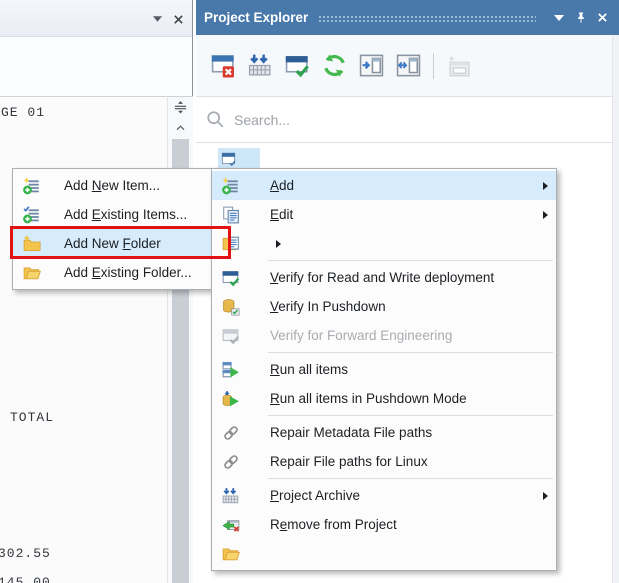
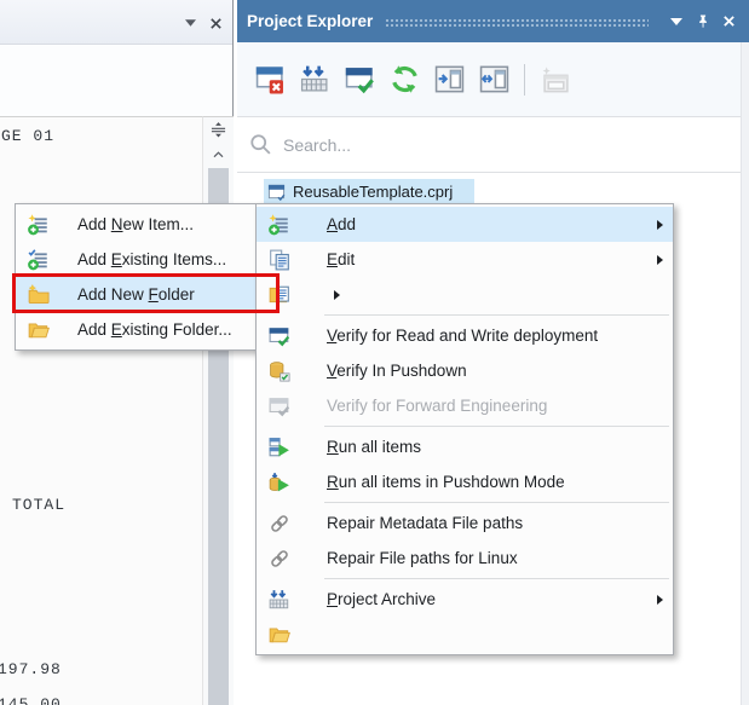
  GE 01
  TOTAL
- 302.55
+ 197.98
  Project Explorer
  Search...
+ ReusableTemplate.cprj
  Add New Item...
  Add Existing Items...
  Add New Folder
  Add Existing Folder...
  Add
  Edit
  Verify for Read and Write deployment
  Verify In Pushdown
  Verify for Forward Engineering
  Run all items
  Run all items in Pushdown Mode
  Repair Metadata File paths
  Repair File paths for Linux
  Project Archive
- Remove from Project
